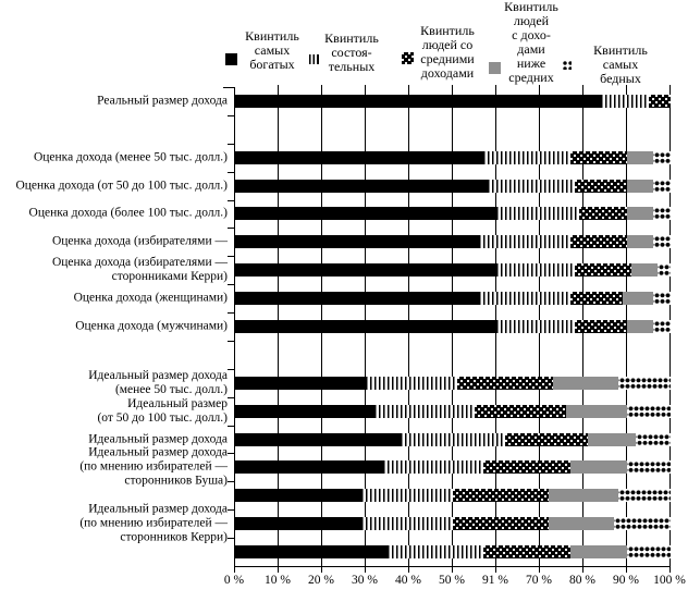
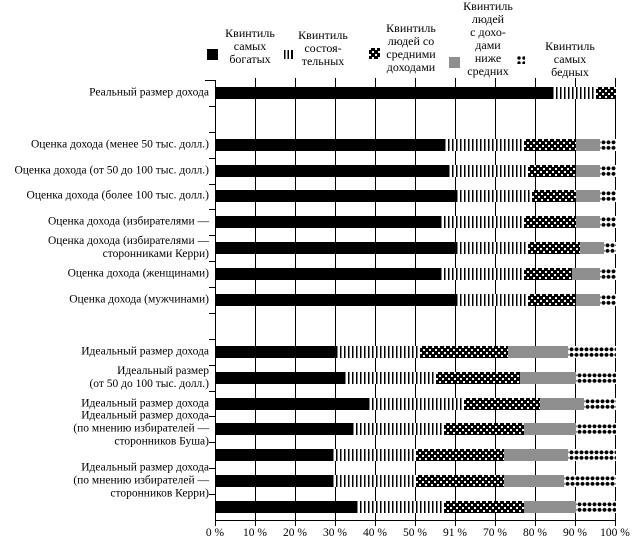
  Квинтиль
  самых
  богатых
  Квинтиль
  состоя-
  тельных
  Квинтиль
  людей со
  средними
  доходами
  Квинтиль
  людей
  с дохо-
  дами
  ниже
  средних
  Квинтиль
  самых
  бедных
  Реальный размер дохода
  Оценка дохода (менее 50 тыс. долл.)
  Оценка дохода (от 50 до 100 тыс. долл.)
  Оценка дохода (более 100 тыс. долл.)
  Оценка дохода (избирателями —
  Оценка дохода (избирателями —
  сторонниками Керри)
  Оценка дохода (женщинами)
  Оценка дохода (мужчинами)
  Идеальный размер дохода
- (менее 50 тыс. долл.)
  Идеальный размер
  (от 50 до 100 тыс. долл.)
  Идеальный размер дохода
  Идеальный размер дохода
  (по мнению избирателей —
  сторонников Буша)
  Идеальный размер дохода
  (по мнению избирателей —
  сторонников Керри)
  0 %
  10 %
  20 %
  30 %
  40 %
  50 %
  91 %
  70 %
  80 %
  90 %
  100 %
